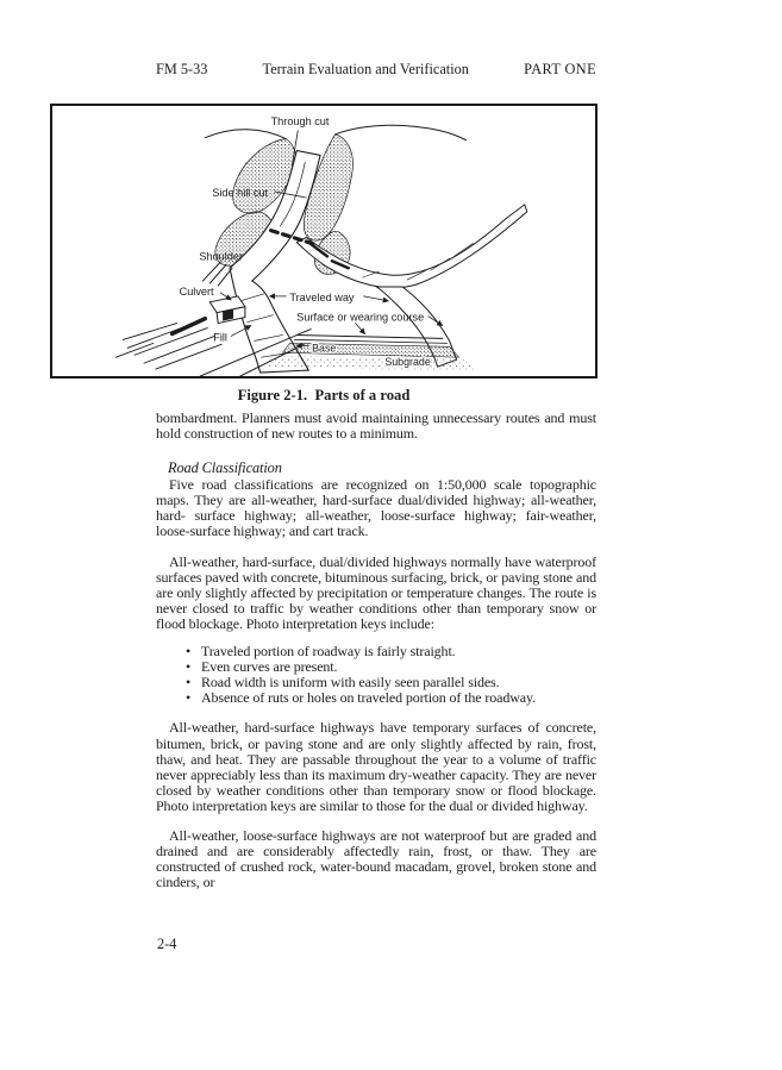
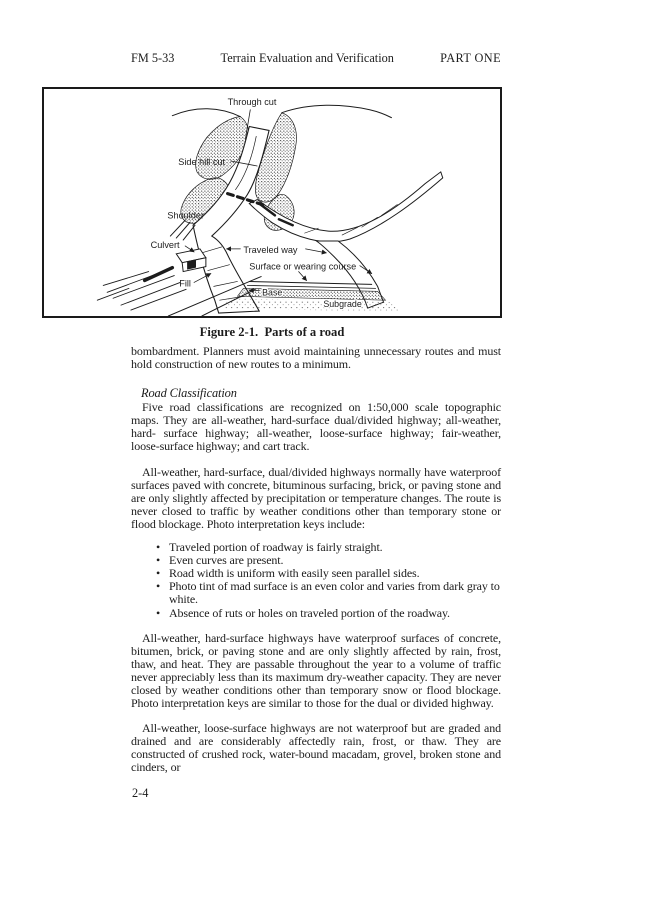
  FM 5-33
  Terrain Evaluation and Verification
  PART ONE
  Through cut
  Side hill cut
  Shoulder
  Culvert
  Traveled way
  Surface or wearing course
  Fill
  Base
  Subgrade
  Figure 2-1. Parts of a road
  bombardment. Planners must avoid maintaining unnecessary routes and must hold construction of new routes to a minimum.
  Road Classification
  Five road classifications are recognized on 1:50,000 scale topographic maps. They are all-weather, hard-surface dual/divided highway; all-weather, hard- surface highway; all-weather, loose-surface highway; fair-weather, loose-surface highway; and cart track.
- All-weather, hard-surface, dual/divided highways normally have waterproof surfaces paved with concrete, bituminous surfacing, brick, or paving stone and are only slightly affected by precipitation or temperature changes. The route is never closed to traffic by weather conditions other than temporary snow or flood blockage. Photo interpretation keys include:
+ All-weather, hard-surface, dual/divided highways normally have waterproof surfaces paved with concrete, bituminous surfacing, brick, or paving stone and are only slightly affected by precipitation or temperature changes. The route is never closed to traffic by weather conditions other than temporary stone or flood blockage. Photo interpretation keys include:
  Traveled portion of roadway is fairly straight.
  Even curves are present.
  Road width is uniform with easily seen parallel sides.
+ Photo tint of mad surface is an even color and varies from dark gray to white.
  Absence of ruts or holes on traveled portion of the roadway.
- All-weather, hard-surface highways have temporary surfaces of concrete, bitumen, brick, or paving stone and are only slightly affected by rain, frost, thaw, and heat. They are passable throughout the year to a volume of traffic never appreciably less than its maximum dry-weather capacity. They are never closed by weather conditions other than temporary snow or flood blockage. Photo interpretation keys are similar to those for the dual or divided highway.
+ All-weather, hard-surface highways have waterproof surfaces of concrete, bitumen, brick, or paving stone and are only slightly affected by rain, frost, thaw, and heat. They are passable throughout the year to a volume of traffic never appreciably less than its maximum dry-weather capacity. They are never closed by weather conditions other than temporary snow or flood blockage. Photo interpretation keys are similar to those for the dual or divided highway.
  All-weather, loose-surface highways are not waterproof but are graded and drained and are considerably affectedly rain, frost, or thaw. They are constructed of crushed rock, water-bound macadam, grovel, broken stone and cinders, or
  2-4
